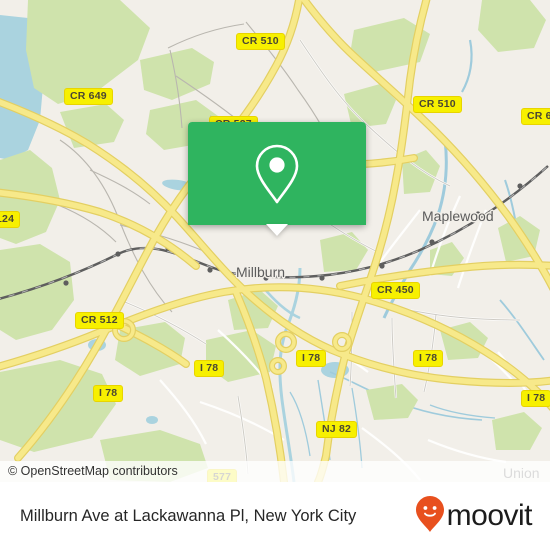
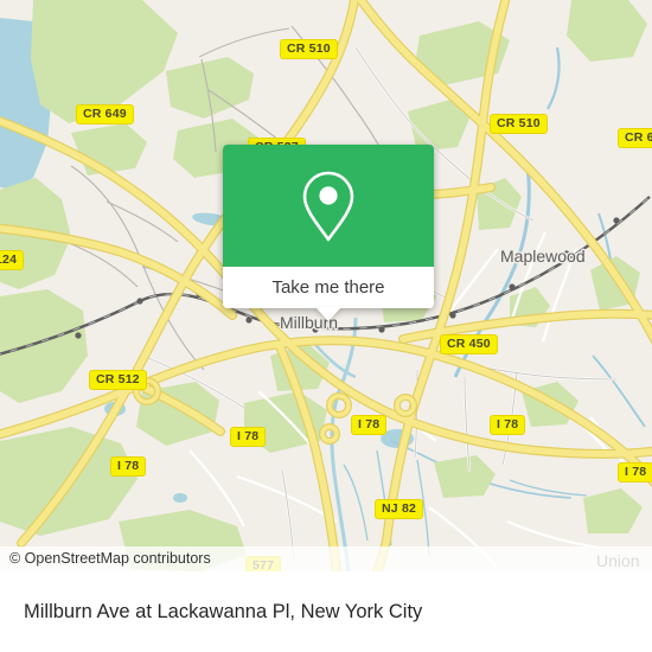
  CR 510
  CR 649
  CR 510
  CR 6
  CR 450
  CR 512
  I 78
  I 78
  I 78
  I 78
  I 78
  NJ 82
  577
  Maplewood
  Millburn
  Union
  © OpenStreetMap contributors
+ Take me there
  Millburn Ave at Lackawanna Pl, New York City
- moovit
